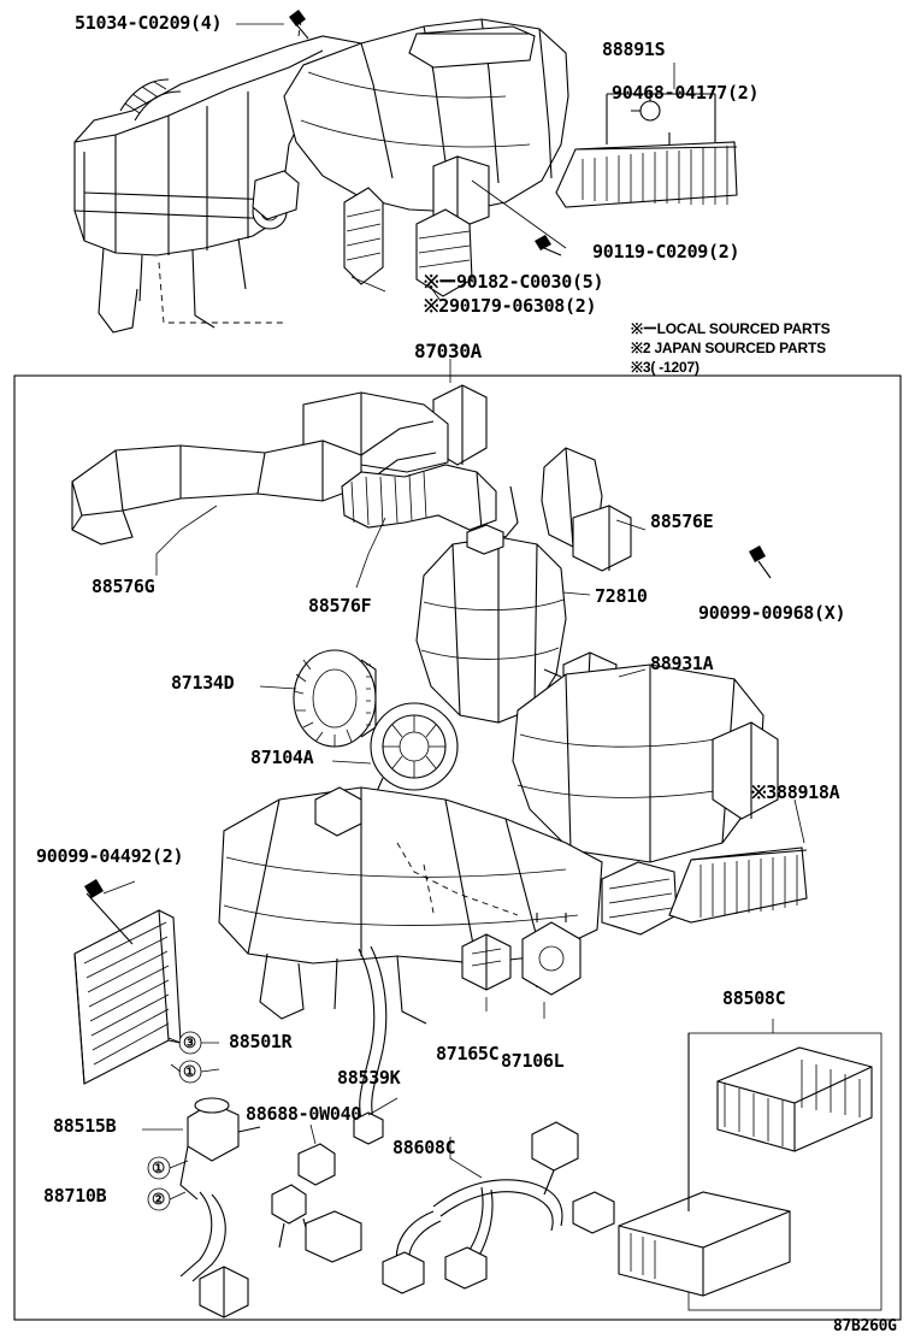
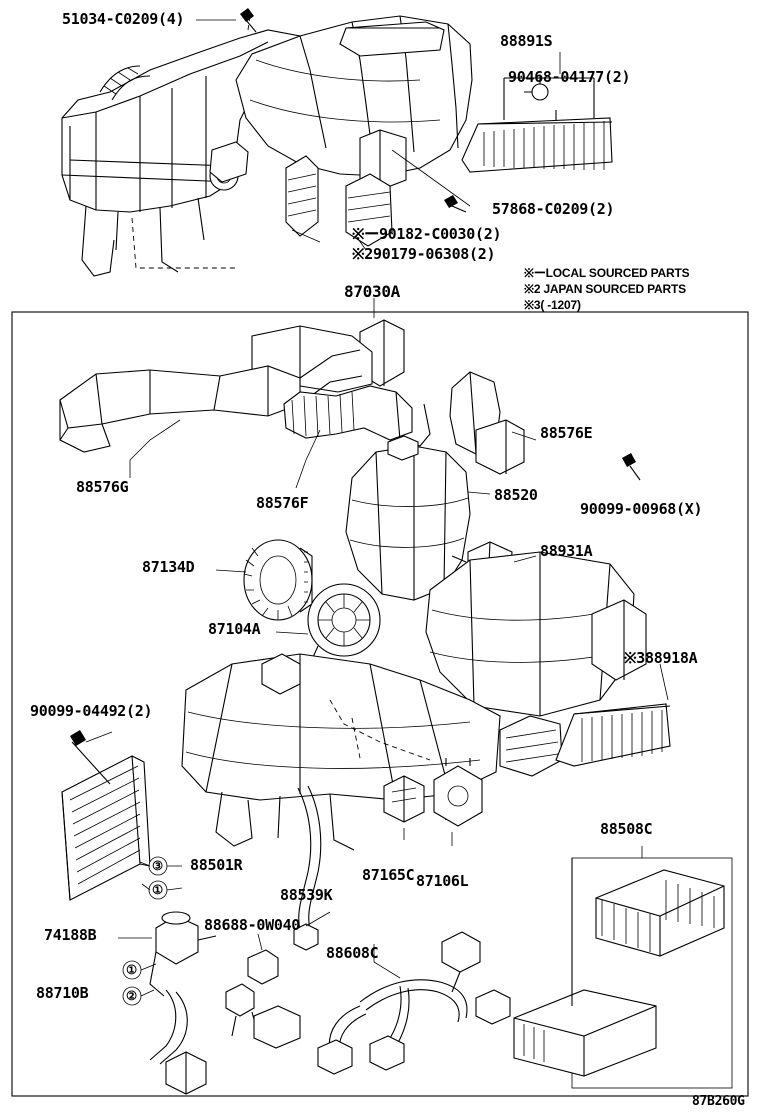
  51034-C0209(4)
  88891S
  90468-04177(2)
- 90119-C0209(2)
+ 57868-C0209(2)
- ※ー90182-C0030(5)
+ ※ー90182-C0030(2)
  ※290179-06308(2)
  ※ーLOCAL SOURCED PARTS
  ※2 JAPAN SOURCED PARTS
  ※3( -1207)
  87030A
  88576G
  88576F
  88576E
- 72810
+ 88520
  90099-00968(X)
  88931A
  87134D
  87104A
  ※388918A
  90099-04492(2)
  88501R
  87165C
  87106L
  88508C
  88539K
- 88515B
+ 74188B
  88688-0W040
  88710B
  88608C
  ③
  ①
  ①
  ②
  87B260G
